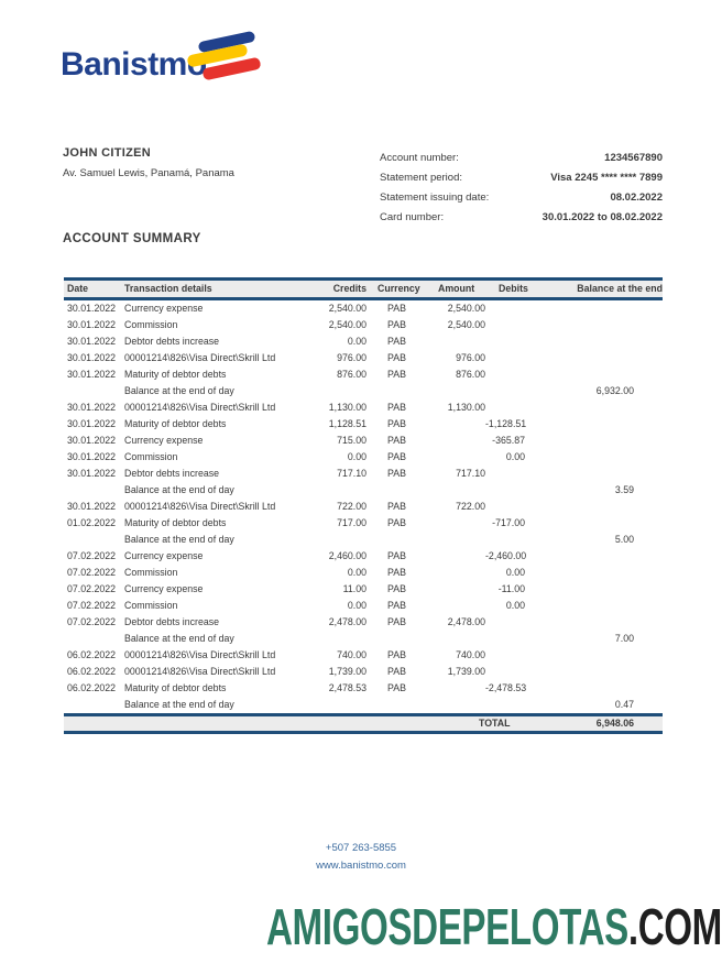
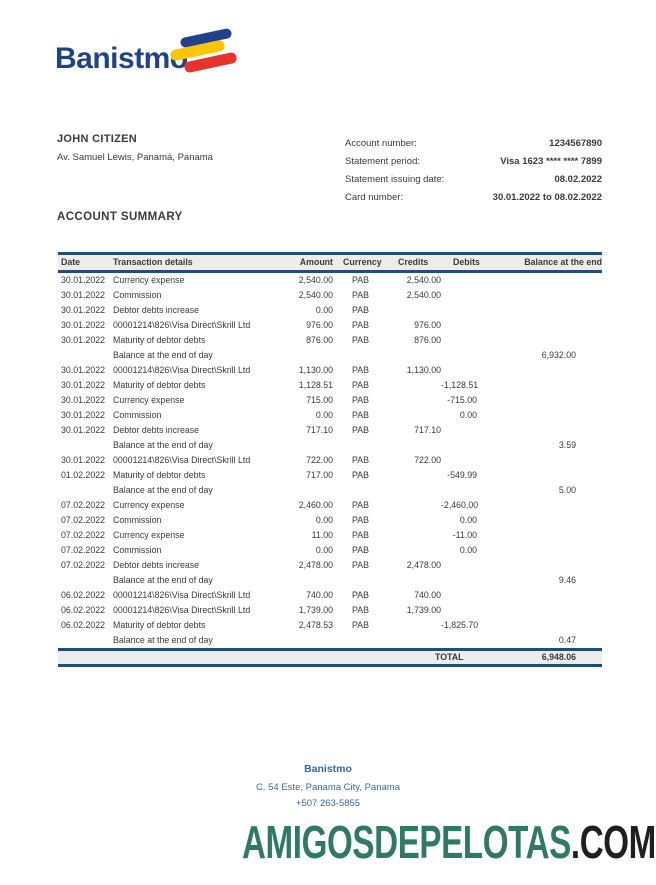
  Banistm
  JOHN CITIZEN
  Av. Samuel Lewis, Panamá, Panama
  Account number:
  1234567890
  Statement period:
- Visa 2245 **** **** 7899
+ Visa 1623 **** **** 7899
  Statement issuing date:
  08.02.2022
  Card number:
  30.01.2022 to 08.02.2022
  ACCOUNT SUMMARY
  Date
  Transaction details
- Credits
+ Amount
  Currency
- Amount
+ Credits
  Debits
  Balance at the end
  30.01.2022
  Currency expense
  2,540.00
  PAB
  2,540.00
  30.01.2022
  Commission
  2,540.00
  PAB
  2,540.00
  30.01.2022
  Debtor debts increase
  0.00
  PAB
  30.01.2022
  00001214\826\Visa Direct\Skrill Ltd
  976.00
  PAB
  976.00
  30.01.2022
  Maturity of debtor debts
  876.00
  PAB
  876.00
  Balance at the end of day
  6,932.00
  30.01.2022
  00001214\826\Visa Direct\Skrill Ltd
  1,130.00
  PAB
  1,130.00
  30.01.2022
  Maturity of debtor debts
  1,128.51
  PAB
  -1,128.51
  30.01.2022
  Currency expense
  715.00
  PAB
- -365.87
+ -715.00
  30.01.2022
  Commission
  0.00
  PAB
  0.00
  30.01.2022
  Debtor debts increase
  717.10
  PAB
  717.10
  Balance at the end of day
  3.59
  30.01.2022
  00001214\826\Visa Direct\Skrill Ltd
  722.00
  PAB
  722.00
  01.02.2022
  Maturity of debtor debts
  717.00
  PAB
- -717.00
+ -549.99
  Balance at the end of day
  5.00
  07.02.2022
  Currency expense
  2,460.00
  PAB
  -2,460.00
  07.02.2022
  Commission
  0.00
  PAB
  0.00
  07.02.2022
  Currency expense
  11.00
  PAB
  -11.00
  07.02.2022
  Commission
  0.00
  PAB
  0.00
  07.02.2022
  Debtor debts increase
  2,478.00
  PAB
  2,478.00
  Balance at the end of day
- 7.00
+ 9.46
  06.02.2022
  00001214\826\Visa Direct\Skrill Ltd
  740.00
  PAB
  740.00
  06.02.2022
  00001214\826\Visa Direct\Skrill Ltd
  1,739.00
  PAB
  1,739.00
  06.02.2022
  Maturity of debtor debts
  2,478.53
  PAB
- -2,478.53
+ -1,825.70
  Balance at the end of day
  0.47
  TOTAL
  6,948.06
+ Banistmo
+ C. 54 Este, Panama City, Panama
  +507 263-5855
- www.banistmo.com
  AMIGOSDEPELOTAS.COM
